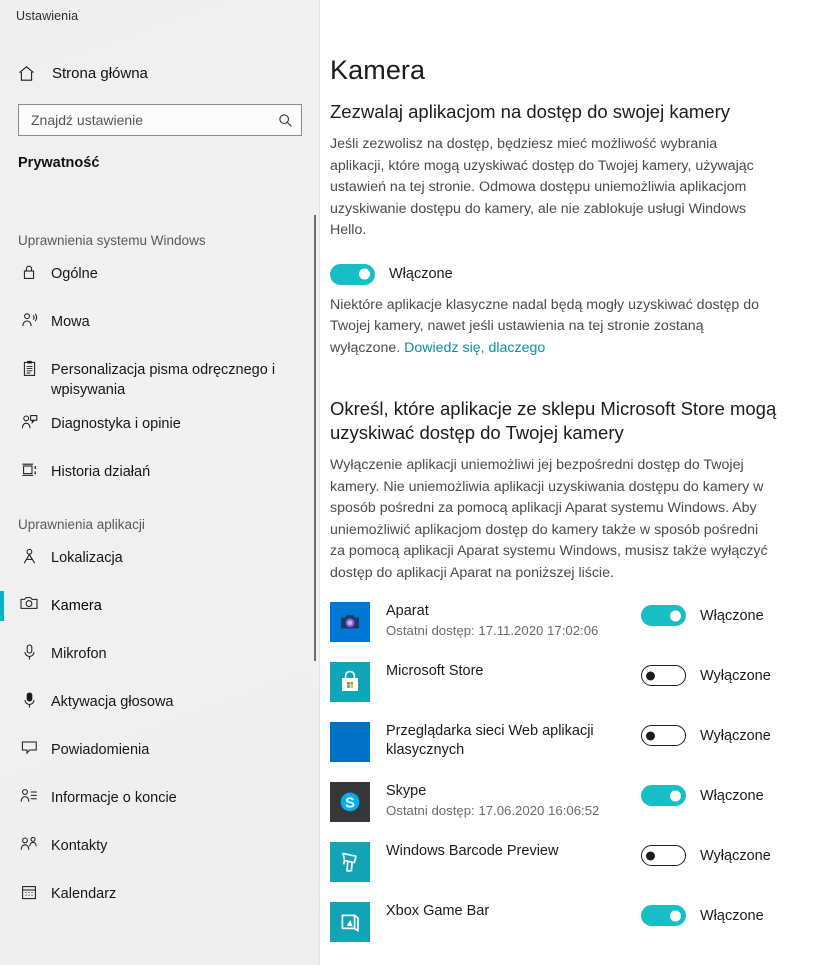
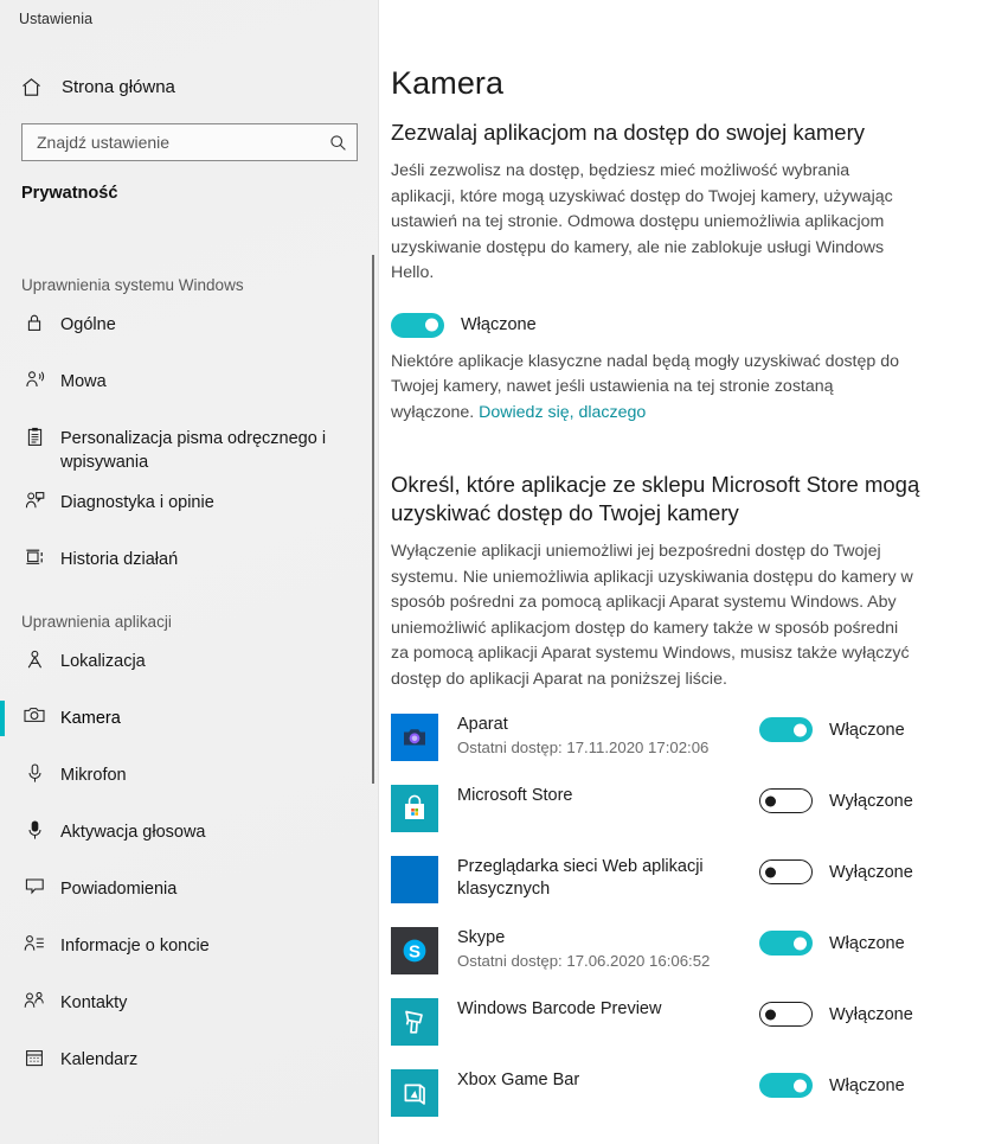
  Ustawienia
  Strona główna
  Znajdź ustawienie
  Prywatność
  Uprawnienia systemu Windows
  Ogólne
  Mowa
  Personalizacja pisma odręcznego i wpisywania
  Diagnostyka i opinie
  Historia działań
  Uprawnienia aplikacji
  Lokalizacja
  Kamera
  Mikrofon
  Aktywacja głosowa
  Powiadomienia
  Informacje o koncie
  Kontakty
  Kalendarz
  Kamera
  Zezwalaj aplikacjom na dostęp do swojej kamery
  Jeśli zezwolisz na dostęp, będziesz mieć możliwość wybrania aplikacji, które mogą uzyskiwać dostęp do Twojej kamery, używając ustawień na tej stronie. Odmowa dostępu uniemożliwia aplikacjom uzyskiwanie dostępu do kamery, ale nie zablokuje usługi Windows Hello.
  Włączone
  Niektóre aplikacje klasyczne nadal będą mogły uzyskiwać dostęp do Twojej kamery, nawet jeśli ustawienia na tej stronie zostaną wyłączone. Dowiedz się, dlaczego
  Określ, które aplikacje ze sklepu Microsoft Store mogą uzyskiwać dostęp do Twojej kamery
- Wyłączenie aplikacji uniemożliwi jej bezpośredni dostęp do Twojej kamery. Nie uniemożliwia aplikacji uzyskiwania dostępu do kamery w sposób pośredni za pomocą aplikacji Aparat systemu Windows. Aby uniemożliwić aplikacjom dostęp do kamery także w sposób pośredni za pomocą aplikacji Aparat systemu Windows, musisz także wyłączyć dostęp do aplikacji Aparat na poniższej liście.
+ Wyłączenie aplikacji uniemożliwi jej bezpośredni dostęp do Twojej systemu. Nie uniemożliwia aplikacji uzyskiwania dostępu do kamery w sposób pośredni za pomocą aplikacji Aparat systemu Windows. Aby uniemożliwić aplikacjom dostęp do kamery także w sposób pośredni za pomocą aplikacji Aparat systemu Windows, musisz także wyłączyć dostęp do aplikacji Aparat na poniższej liście.
  Aparat
  Ostatni dostęp: 17.11.2020 17:02:06
  Włączone
  Microsoft Store
  Wyłączone
  Przeglądarka sieci Web aplikacji klasycznych
  Wyłączone
  S
  Skype
  Ostatni dostęp: 17.06.2020 16:06:52
  Włączone
  Windows Barcode Preview
  Wyłączone
  Xbox Game Bar
  Włączone
